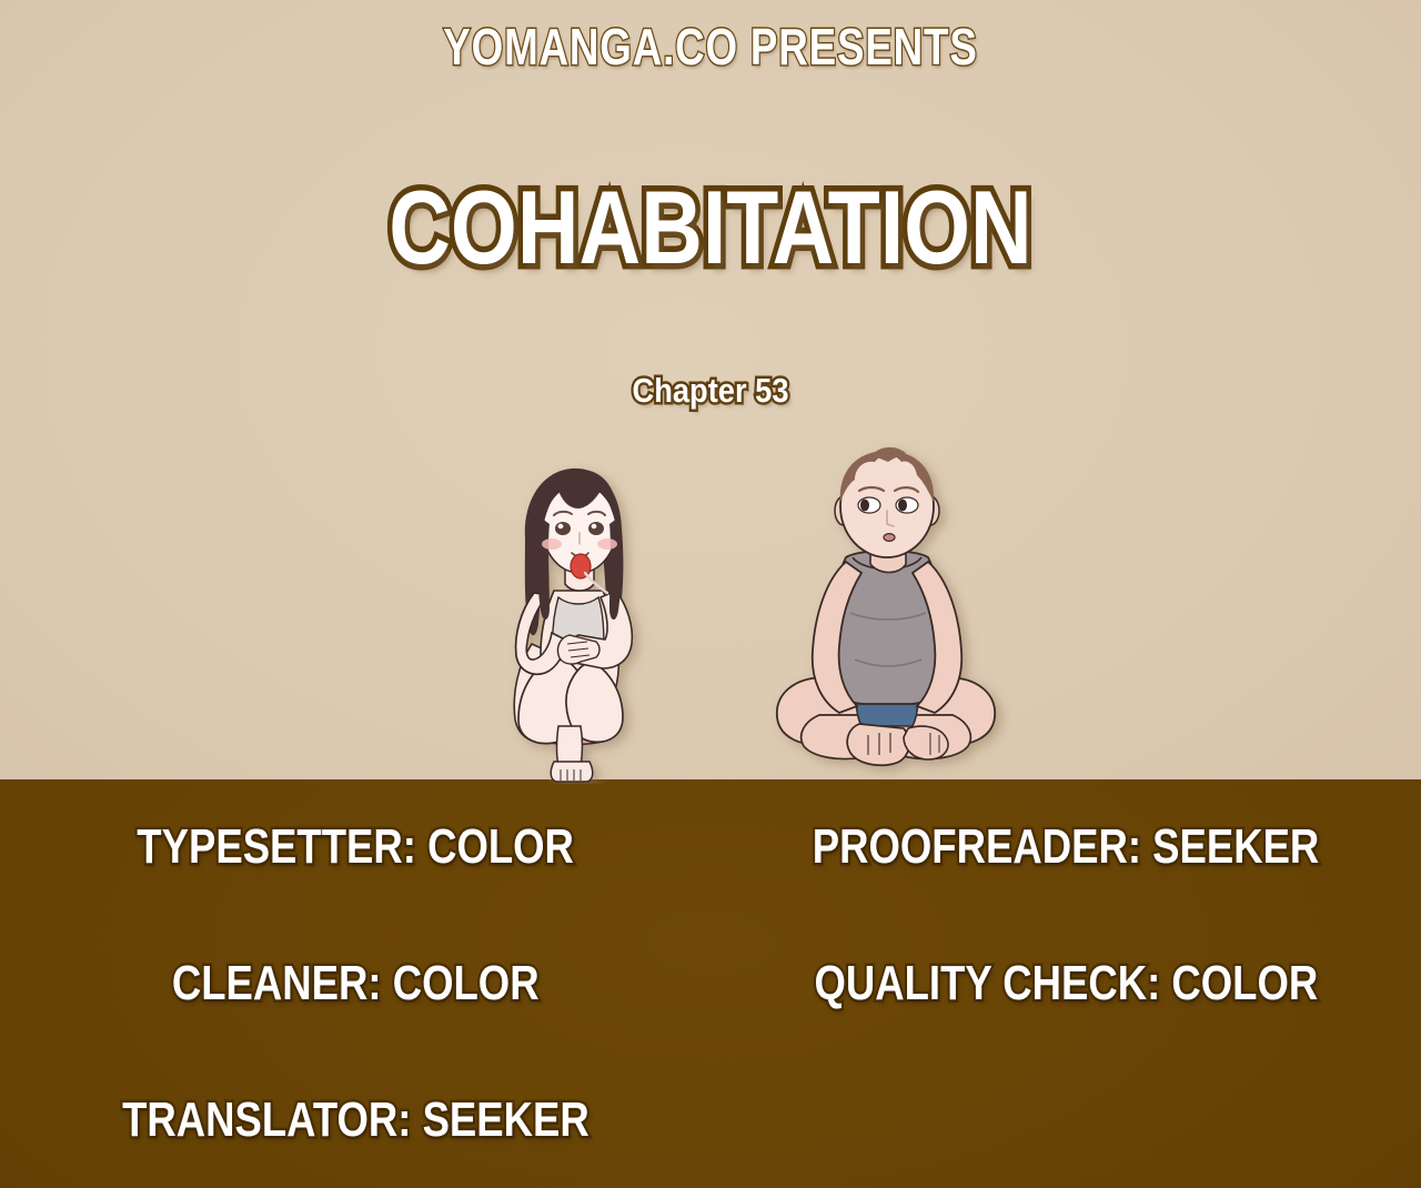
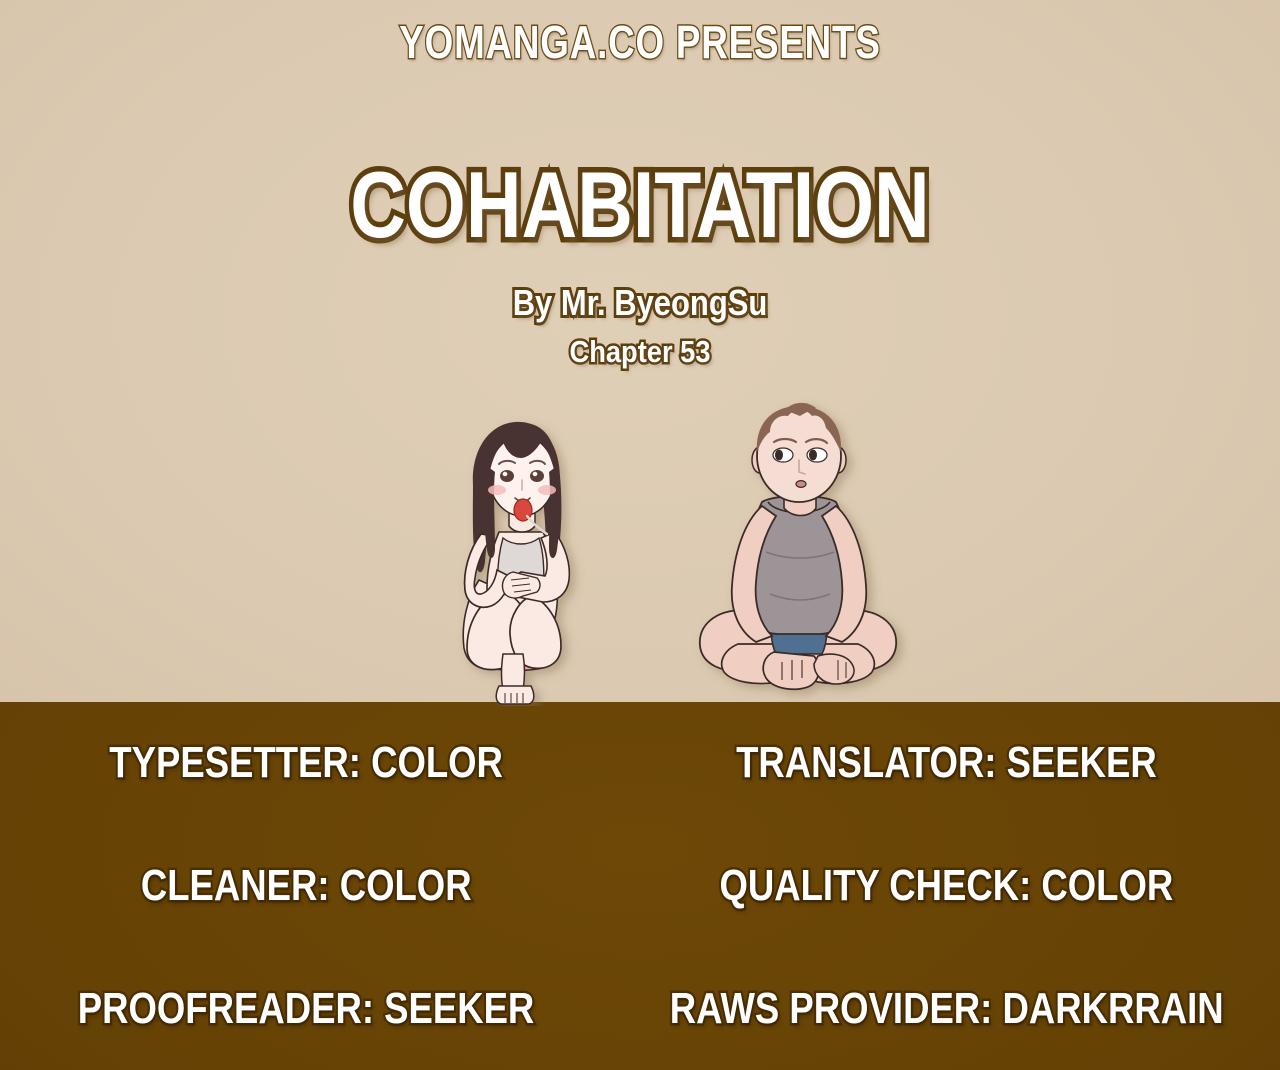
  YOMANGA.CO PRESENTS
  COHABITATION
+ By Mr. ByeongSu
  Chapter 53
  TYPESETTER: COLOR
- PROOFREADER: SEEKER
+ TRANSLATOR: SEEKER
  CLEANER: COLOR
  QUALITY CHECK: COLOR
- TRANSLATOR: SEEKER
+ PROOFREADER: SEEKER
+ RAWS PROVIDER: DARKRRAIN
